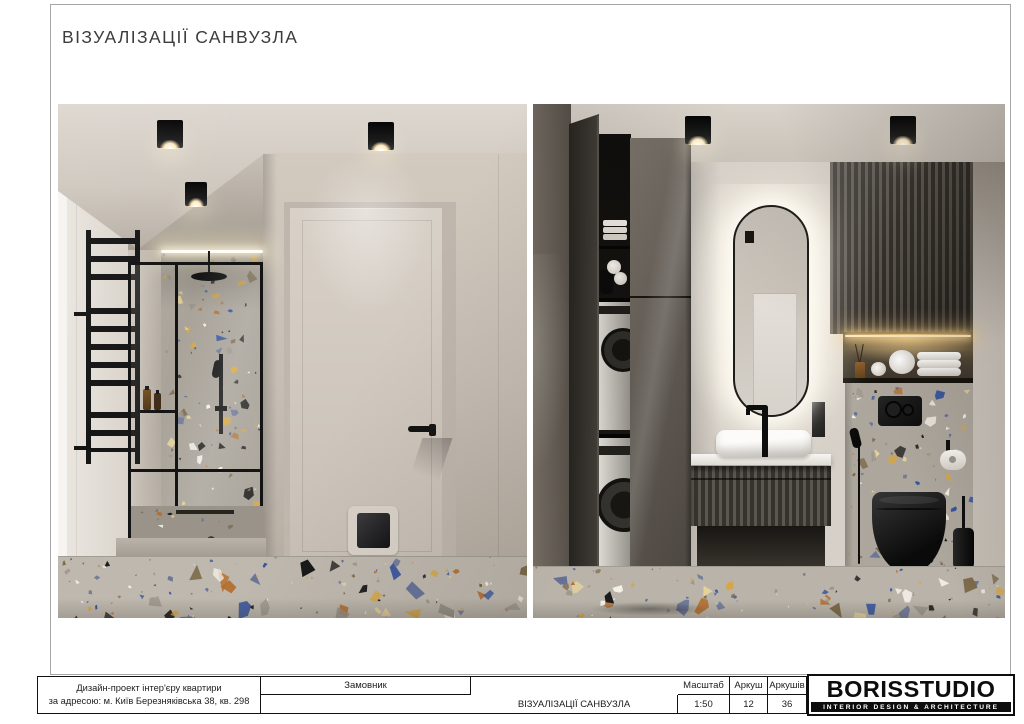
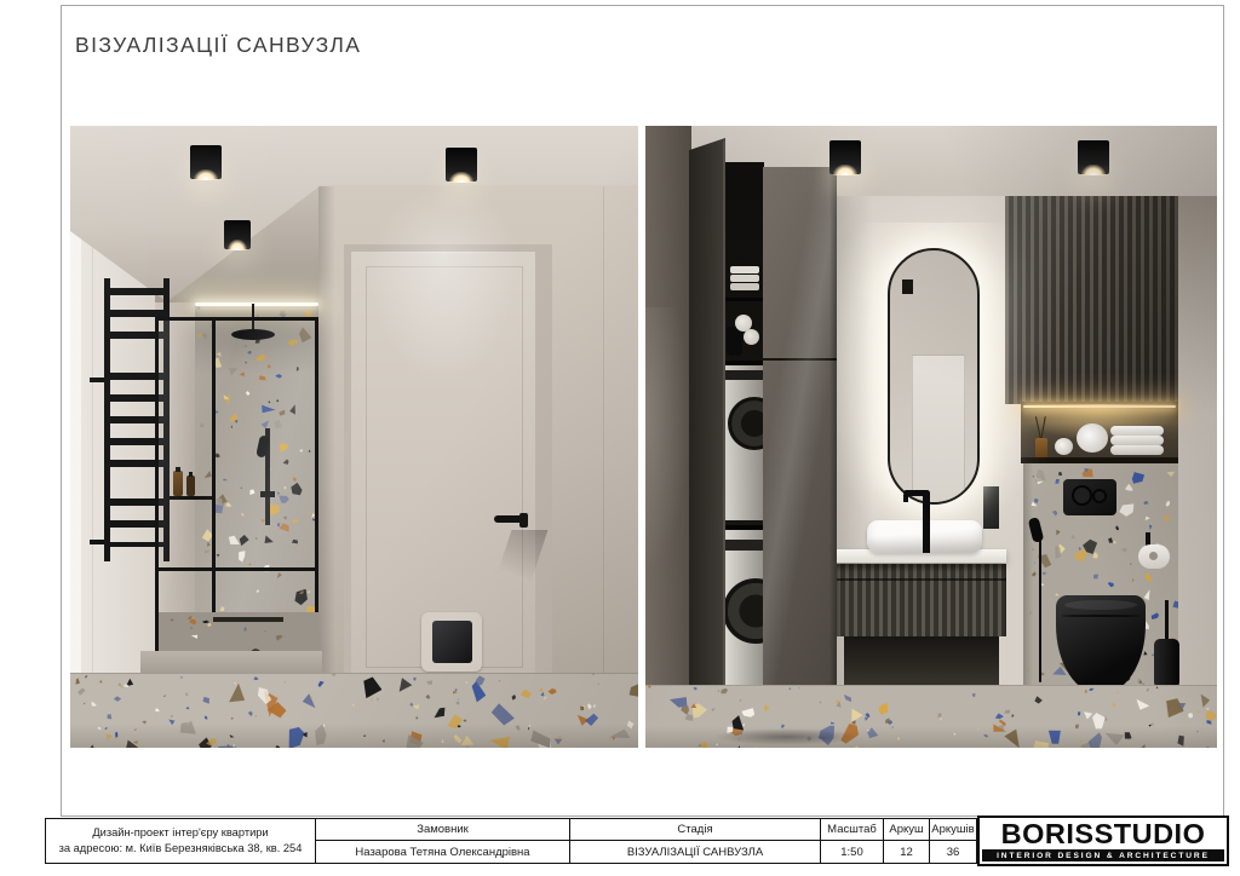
  ВІЗУАЛІЗАЦІЇ САНВУЗЛА
  Дизайн-проект інтер'єру квартири
- за адресою: м. Київ Березняківська 38, кв. 298
+ за адресою: м. Київ Березняківська 38, кв. 254
  Замовник
+ Назарова Тетяна Олександрівна
+ Стадія
  ВІЗУАЛІЗАЦІЇ САНВУЗЛА
  Масштаб
  1:50
  Аркуш
  12
  Аркушів
  36
  BORISSTUDIO
